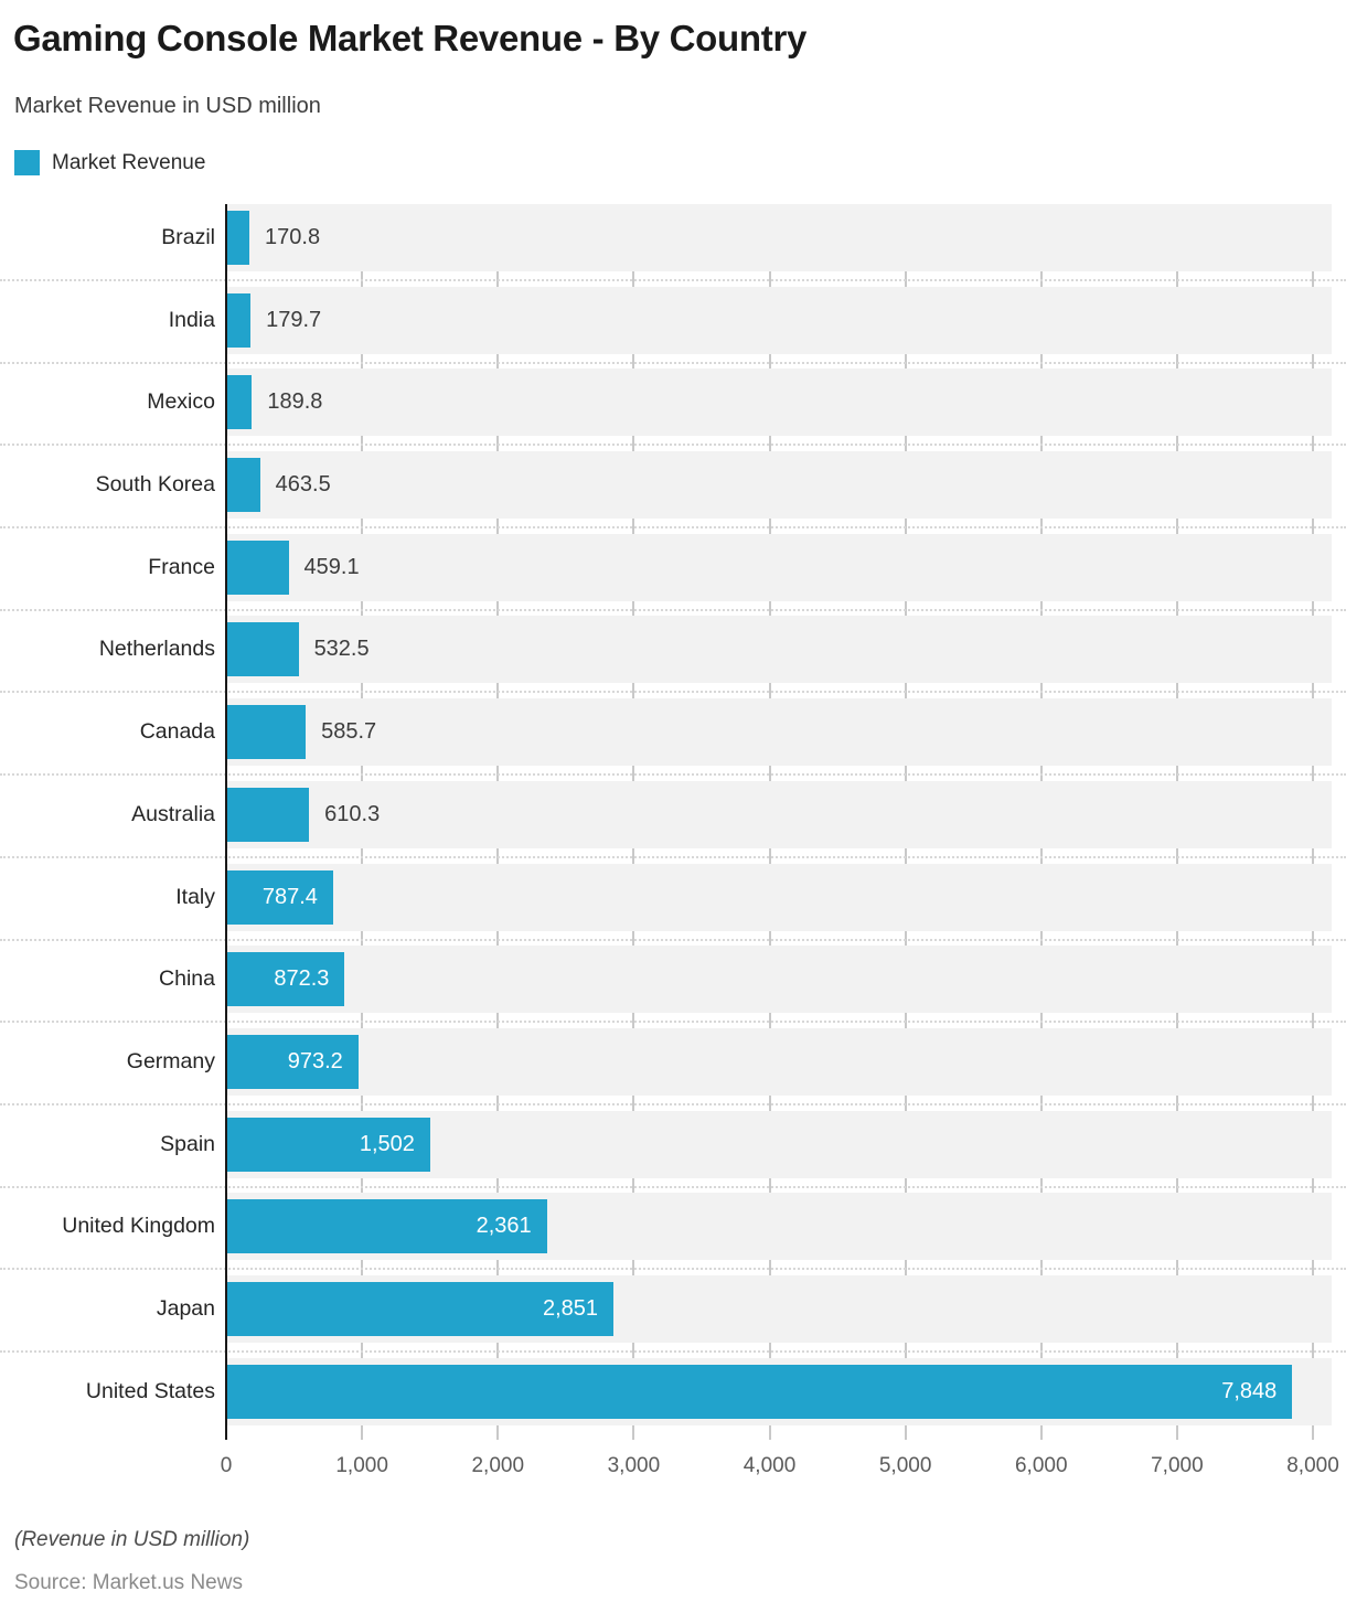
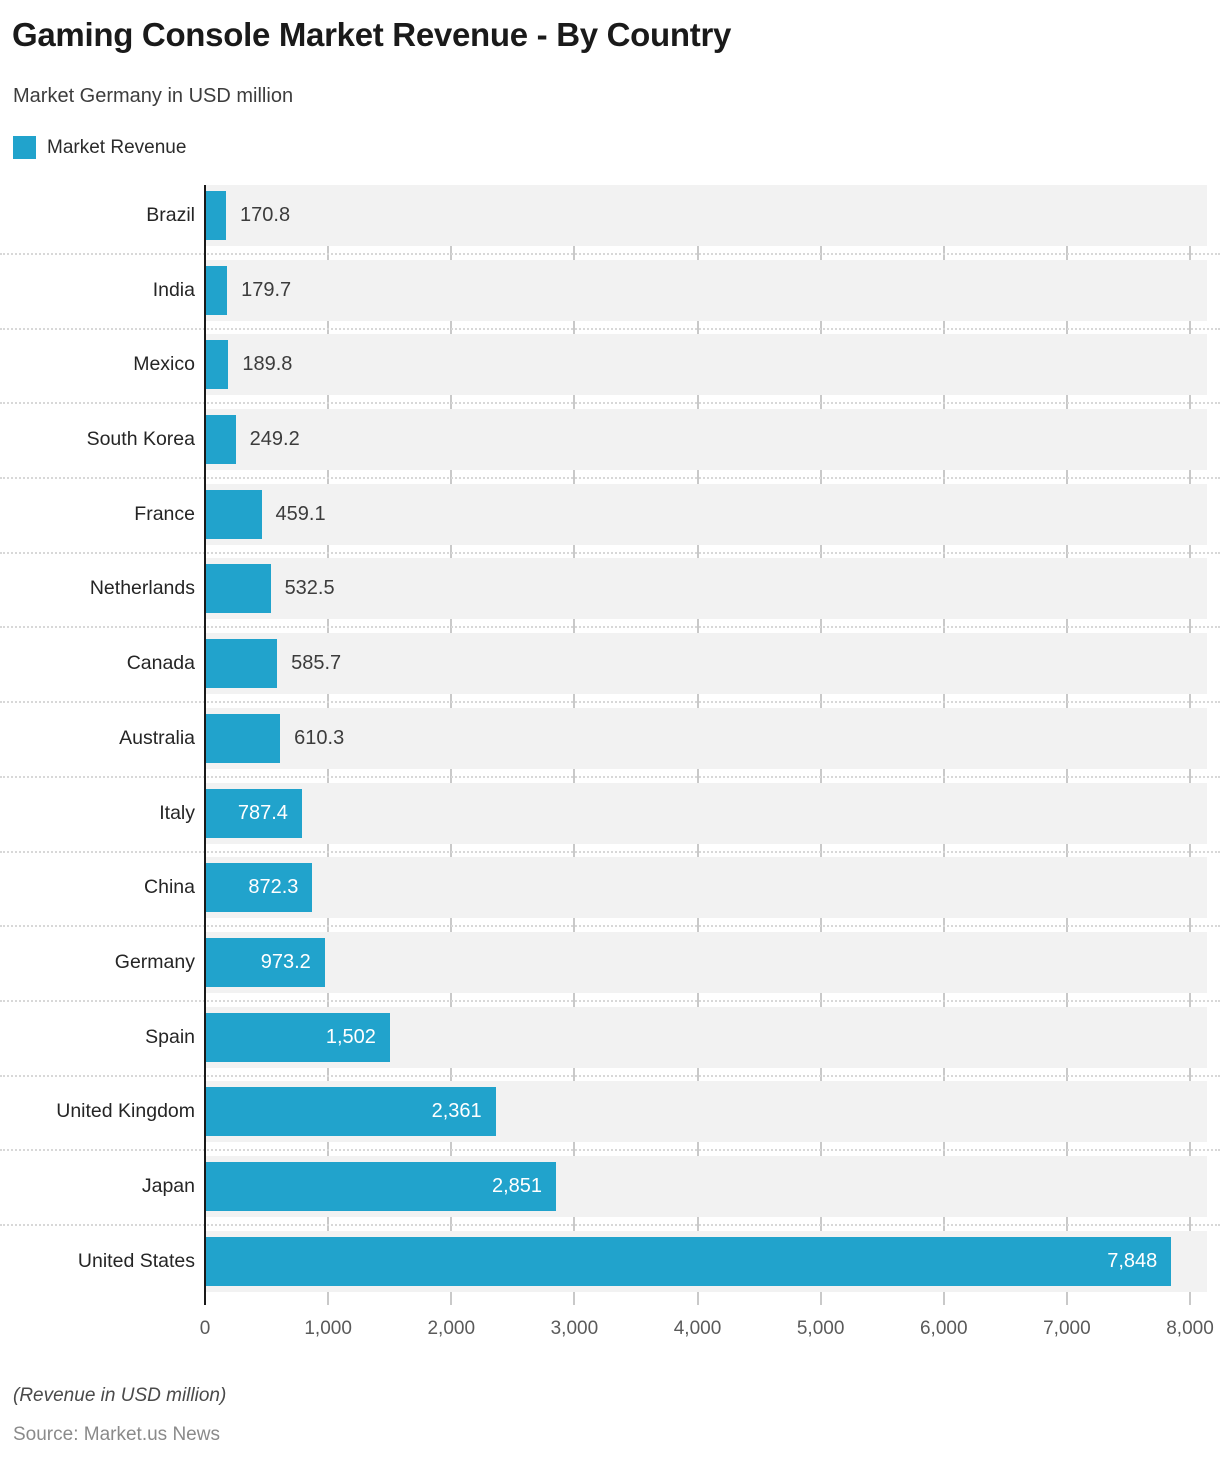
  Gaming Console Market Revenue - By Country
- Market Revenue in USD million
+ Market Germany in USD million
  Market Revenue
  Brazil
  170.8
  India
  179.7
  Mexico
  189.8
  South Korea
- 463.5
+ 249.2
  France
  459.1
  Netherlands
  532.5
  Canada
  585.7
  Australia
  610.3
  Italy
  787.4
  China
  872.3
  Germany
  973.2
  Spain
  1,502
  United Kingdom
  2,361
  Japan
  2,851
  United States
  7,848
  0
  1,000
  2,000
  3,000
  4,000
  5,000
  6,000
  7,000
  8,000
  (Revenue in USD million)
  Source: Market.us News
